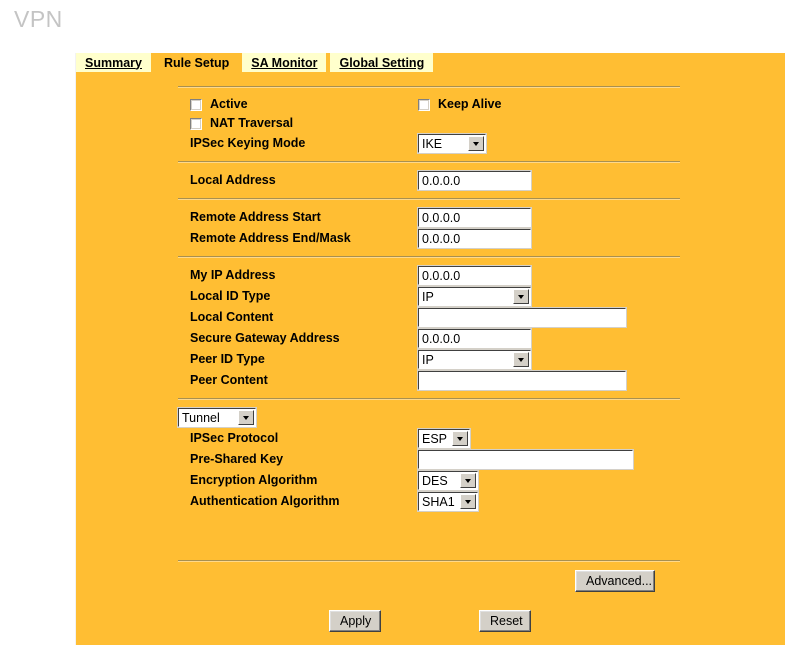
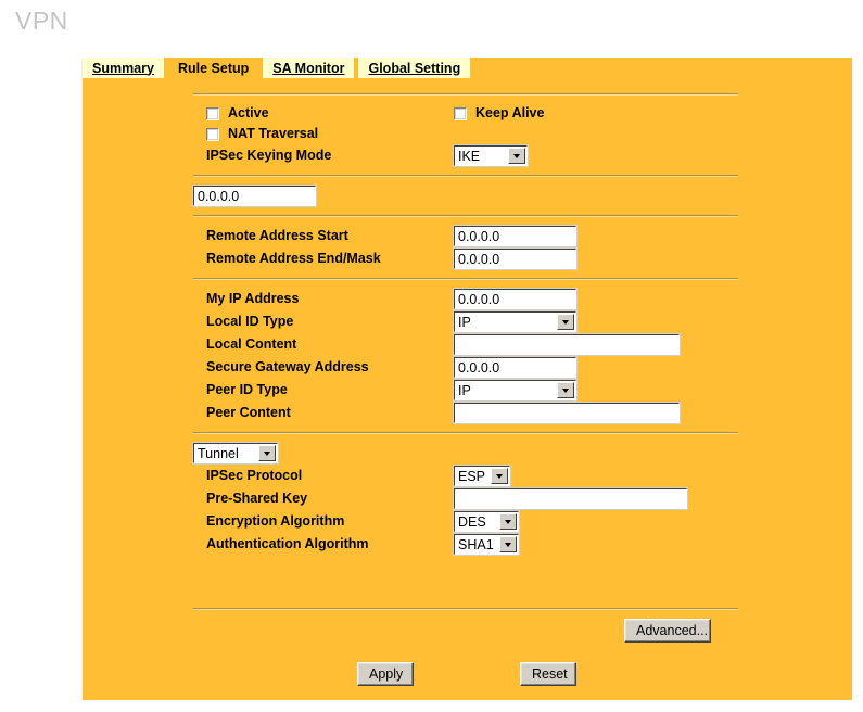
  VPN
  Summary
  Rule Setup
  SA Monitor
  Global Setting
  Active
  Keep Alive
  NAT Traversal
  IPSec Keying Mode
  IKE
- Local Address
  0.0.0.0
  Remote Address Start
  0.0.0.0
  Remote Address End/Mask
  0.0.0.0
  My IP Address
  0.0.0.0
  Local ID Type
  IP
  Local Content
  Secure Gateway Address
  0.0.0.0
  Peer ID Type
  IP
  Peer Content
  Tunnel
  IPSec Protocol
  ESP
  Pre-Shared Key
  Encryption Algorithm
  DES
  Authentication Algorithm
  SHA1
  Advanced...
  Apply
  Reset
